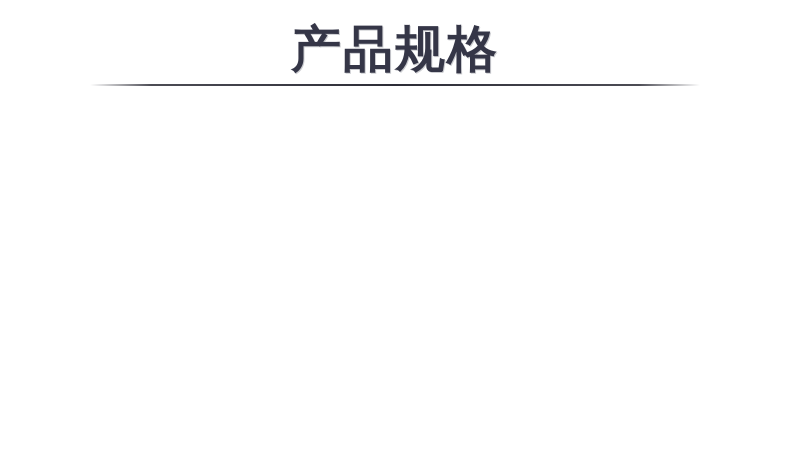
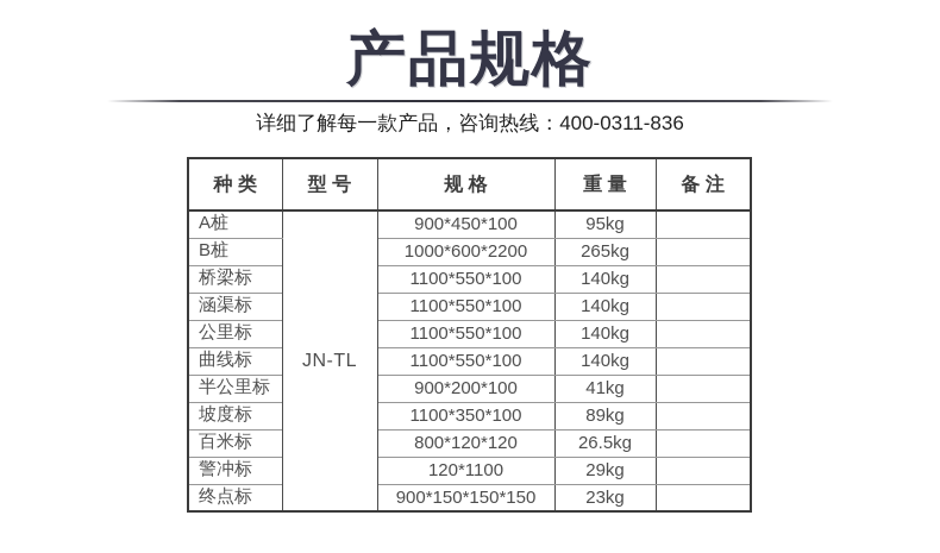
  产品规格
+ 详细了解每一款产品，咨询热线：400-0311-836
+ 种 类	型 号	规 格	重 量	备 注
+ A桩	JN-TL	900*450*100	95kg
+ B桩	1000*600*2200	265kg
+ 桥梁标	1100*550*100	140kg
+ 涵渠标	1100*550*100	140kg
+ 公里标	1100*550*100	140kg
+ 曲线标	1100*550*100	140kg
+ 半公里标	900*200*100	41kg
+ 坡度标	1100*350*100	89kg
+ 百米标	800*120*120	26.5kg
+ 警冲标	120*1100	29kg
+ 终点标	900*150*150*150	23kg
